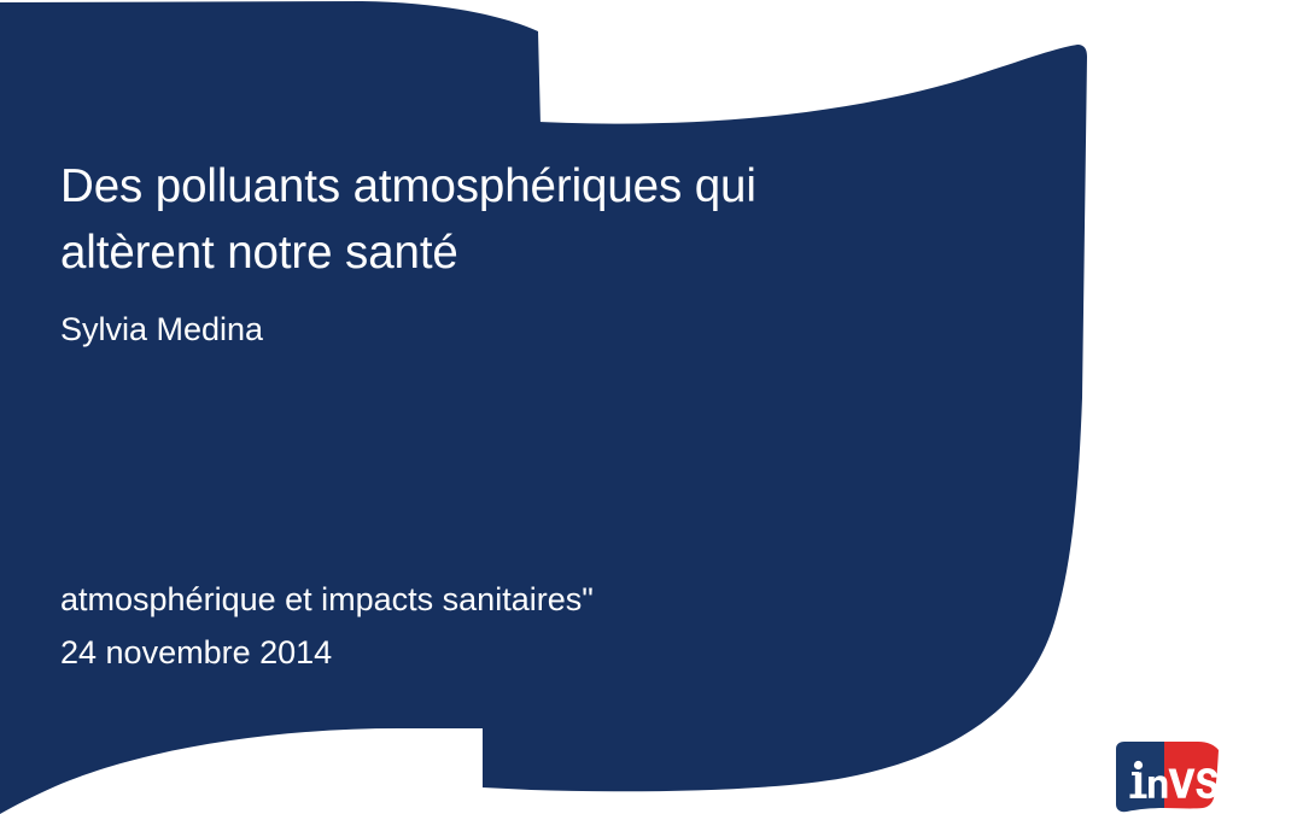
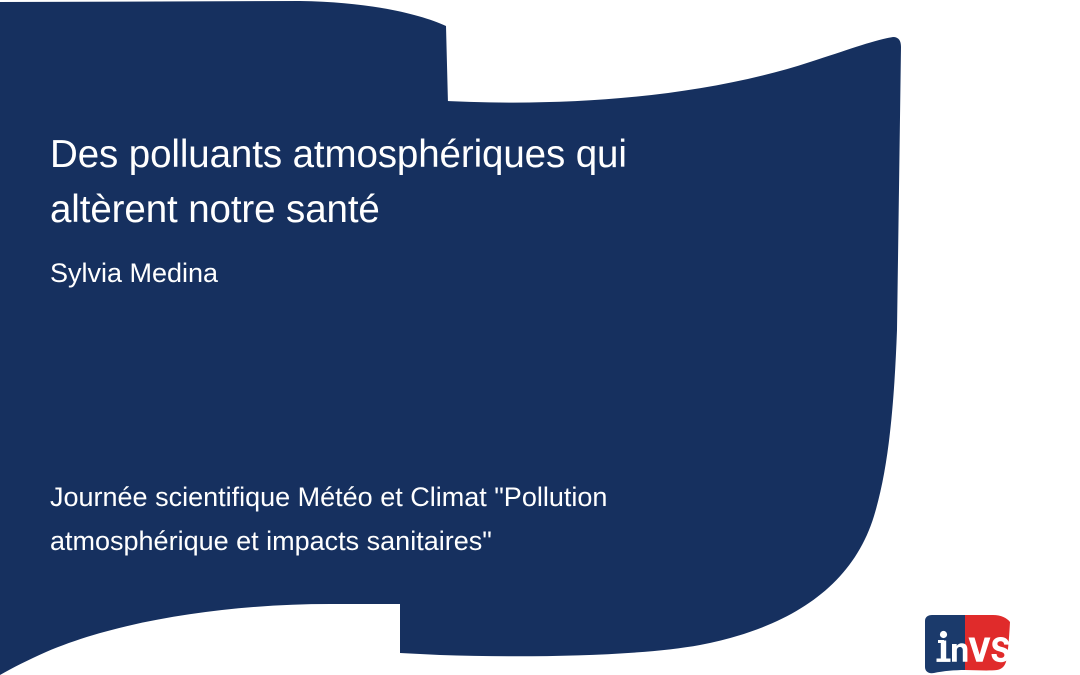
  Des polluants atmosphériques qui
  altèrent notre santé
  Sylvia Medina
+ Journée scientifique Météo et Climat "Pollution
  atmosphérique et impacts sanitaires"
- 24 novembre 2014
